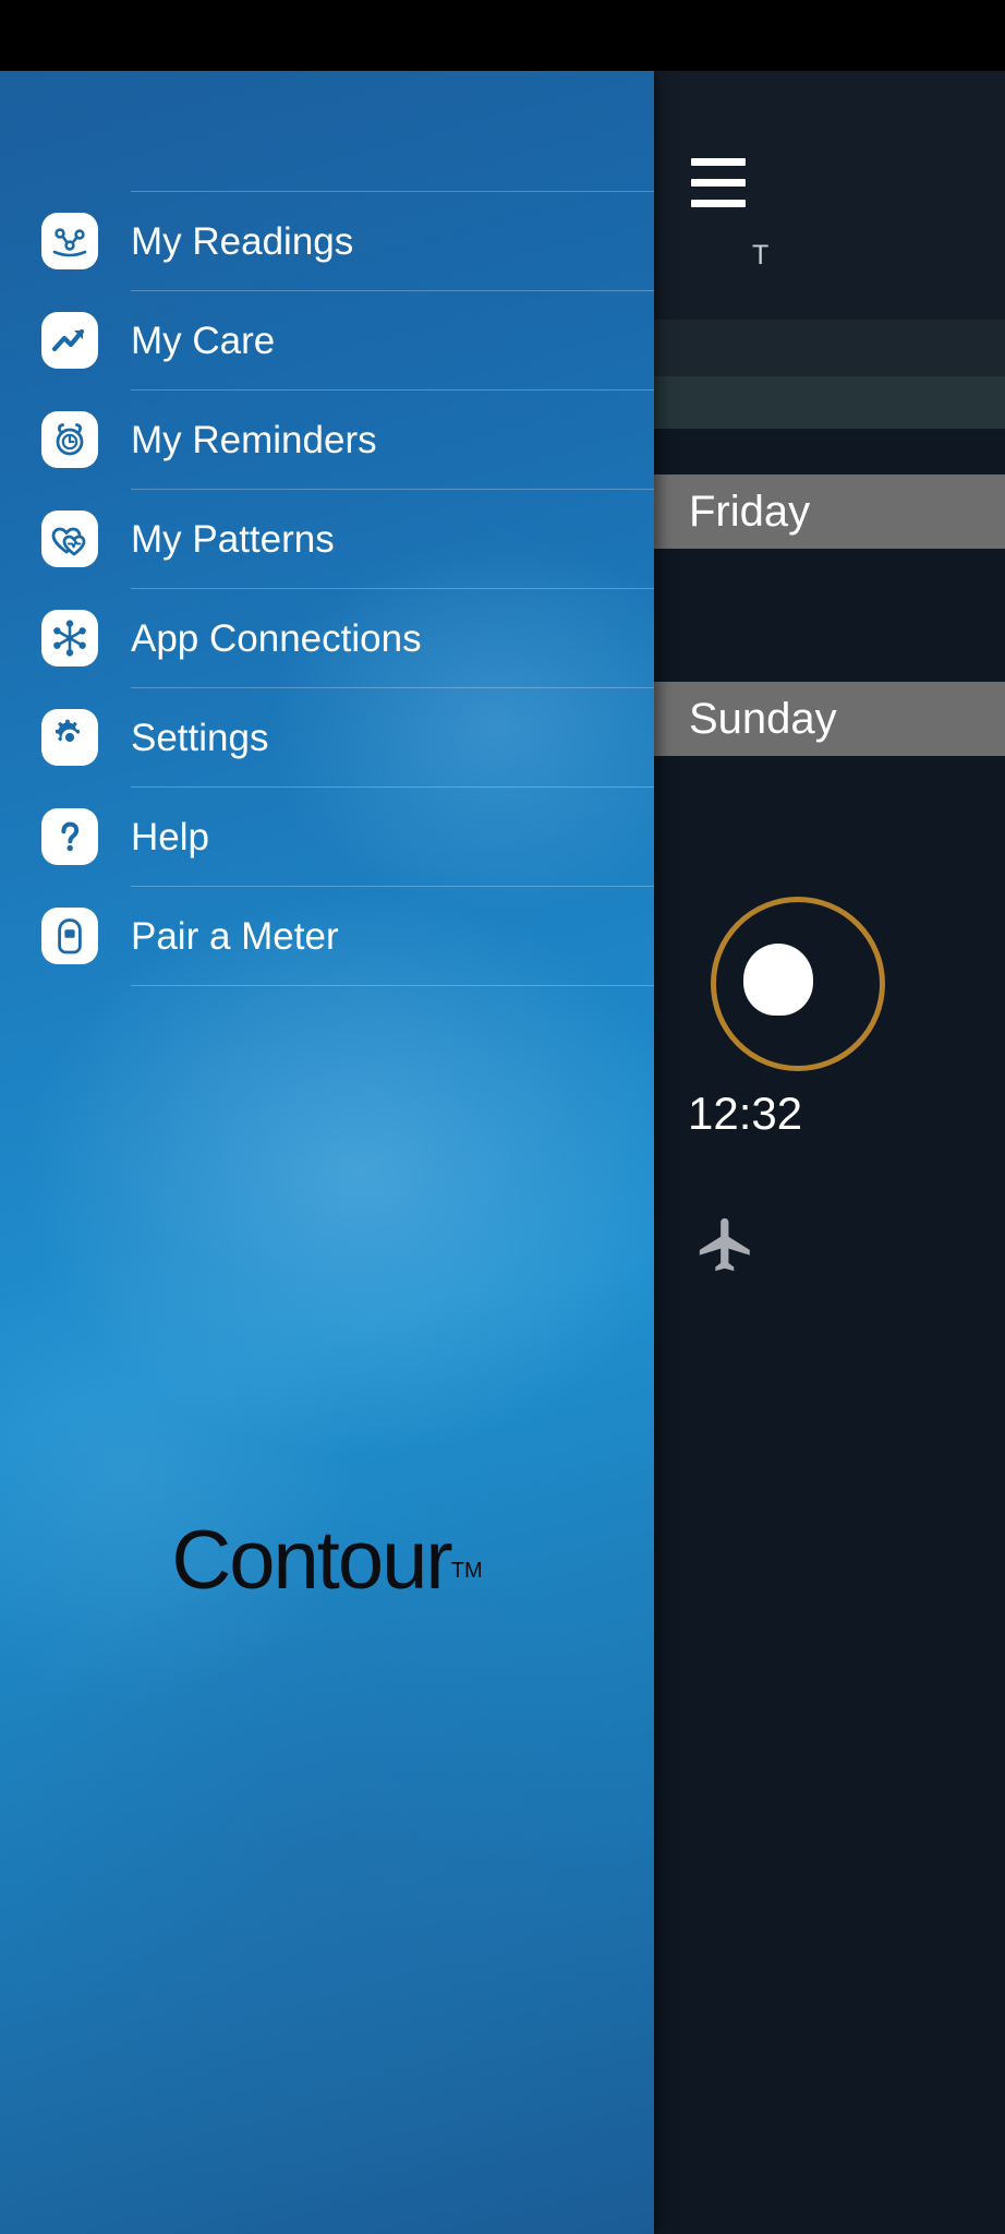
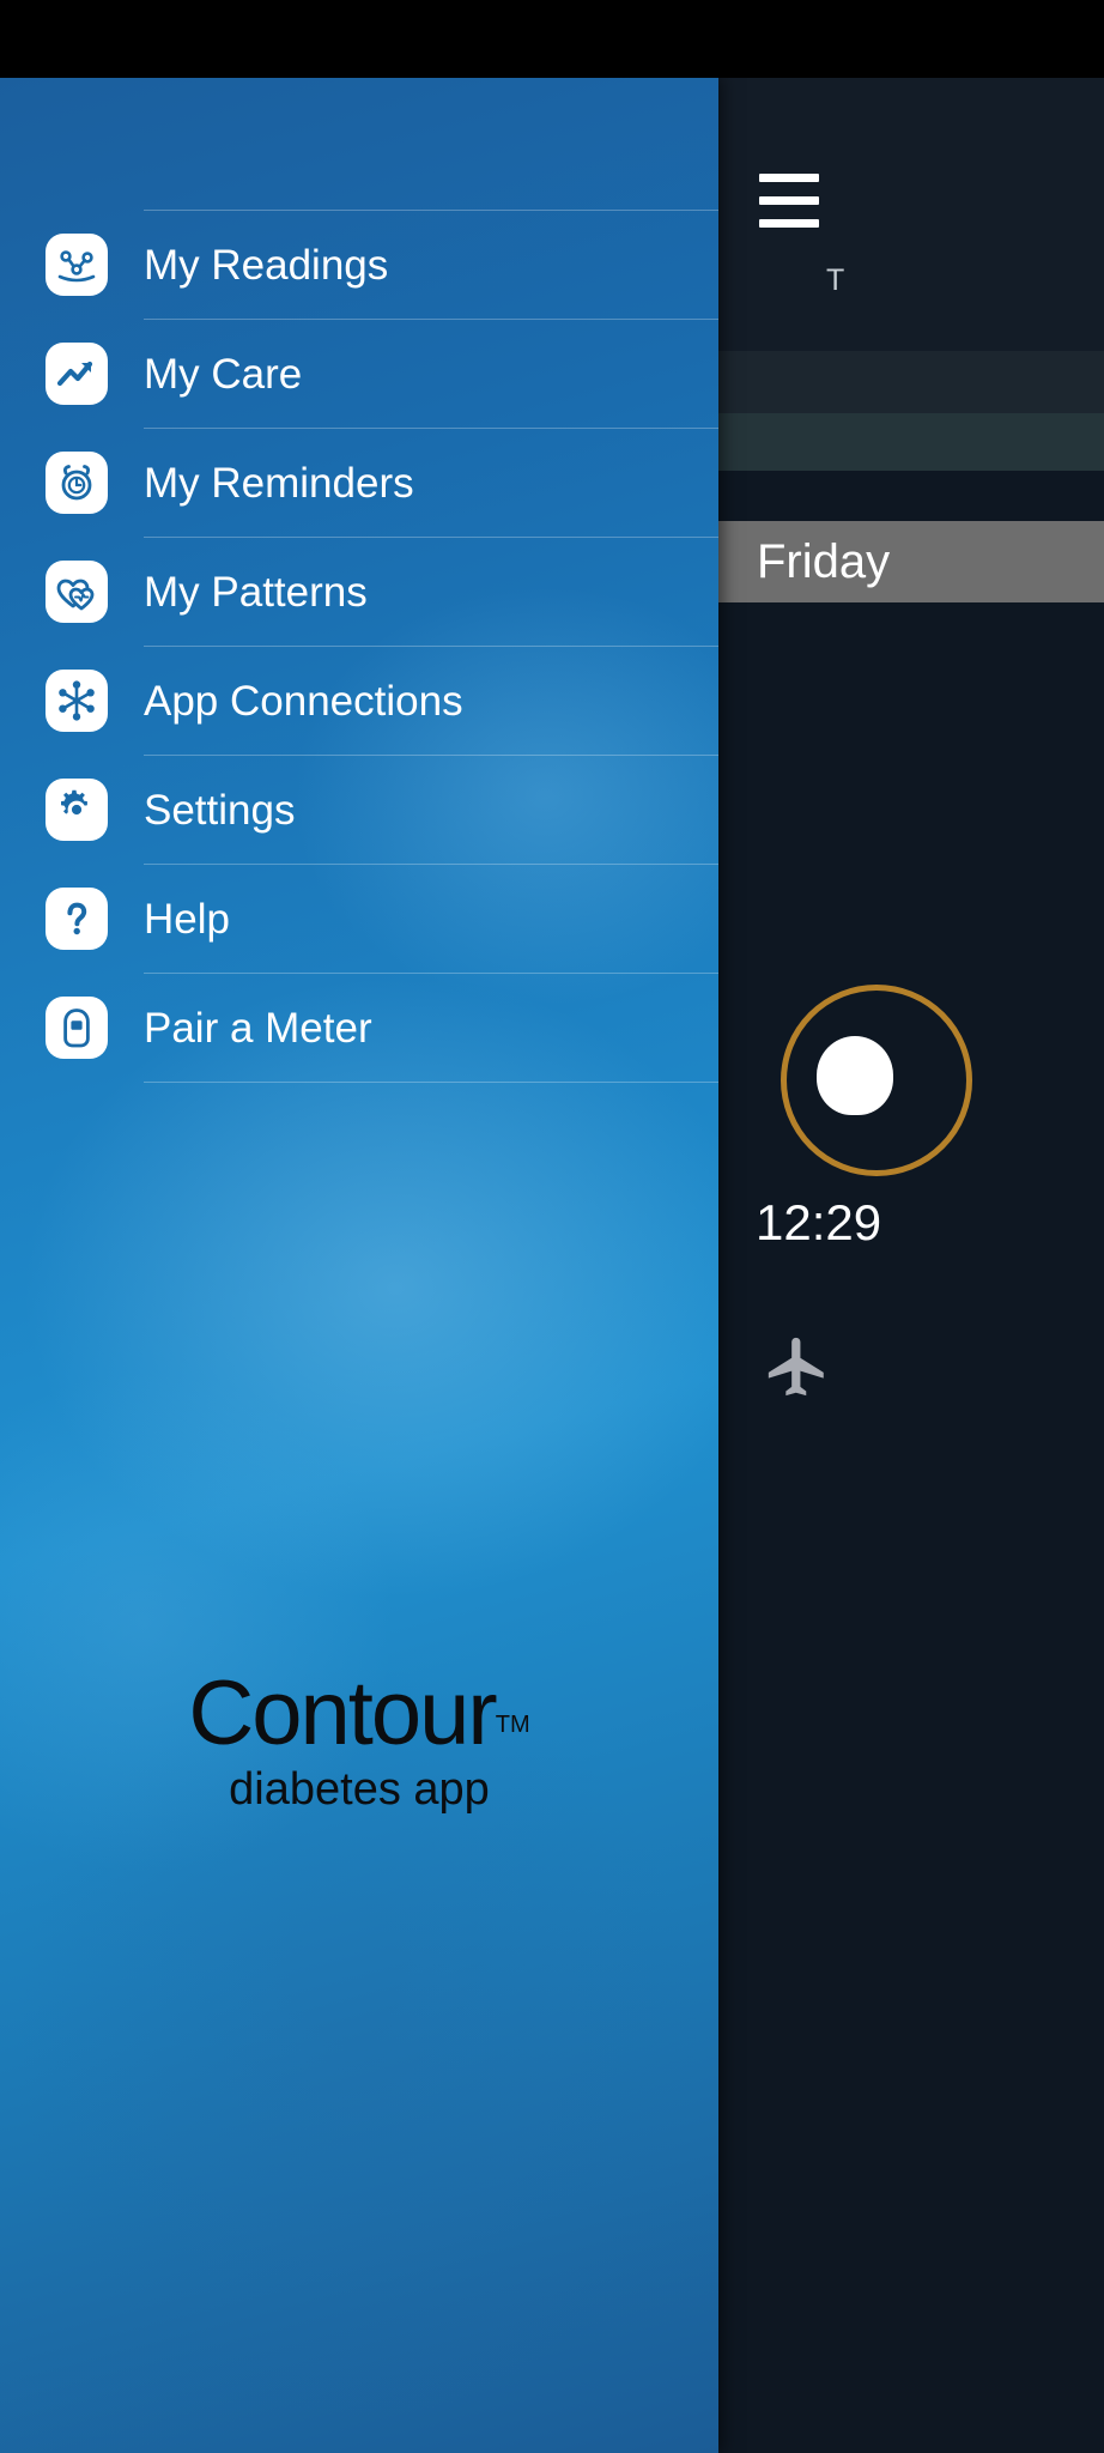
  T
  Friday
- Sunday
- 12:32
+ 12:29
  My Readings
  My Care
  My Reminders
  My Patterns
  App Connections
  Settings
  Help
  Pair a Meter
  ContourTM
+ diabetes app
